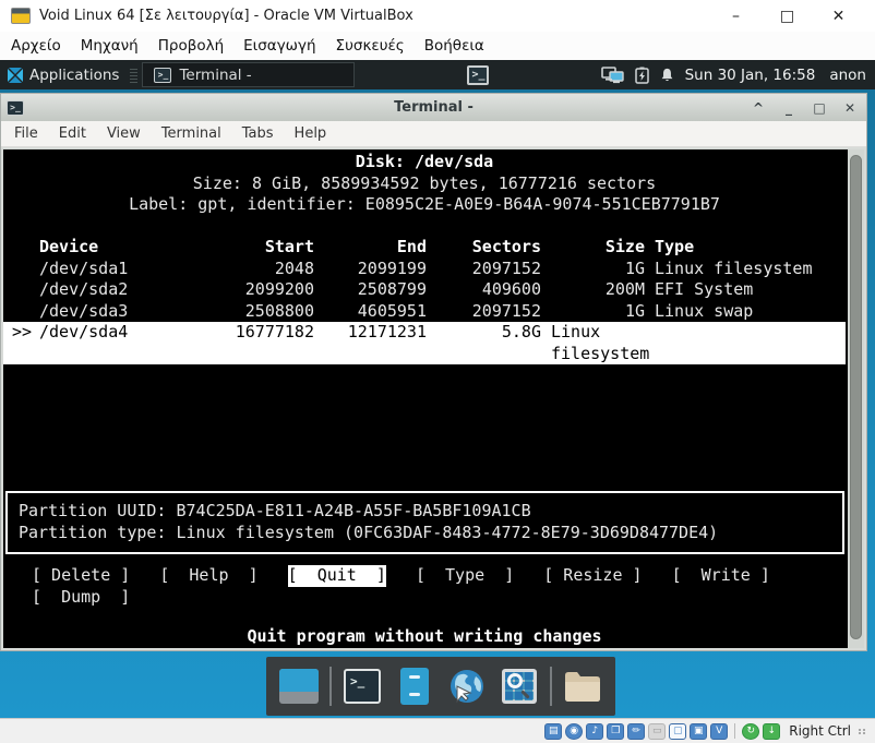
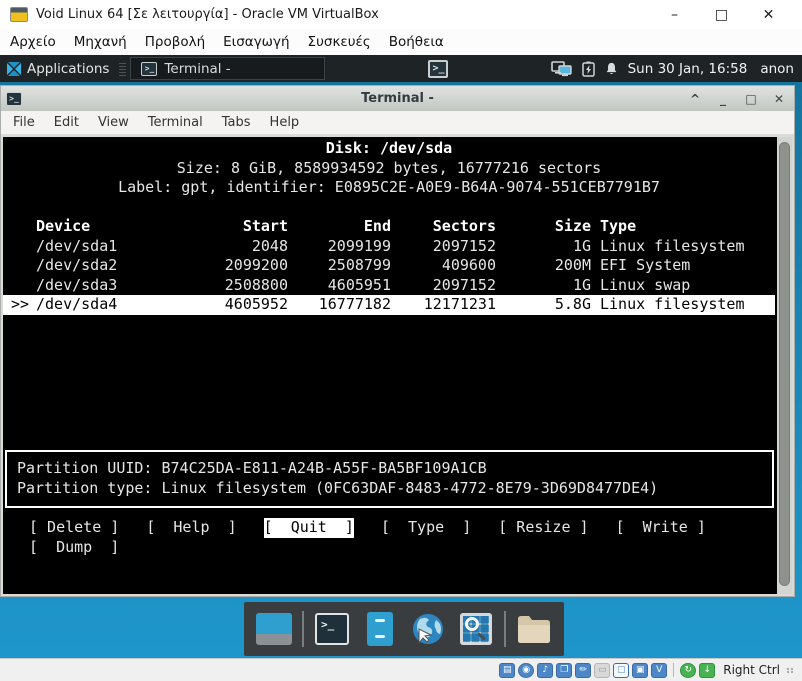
  Void Linux 64 [Σε λειτουργία] - Oracle VM VirtualBox
  –
  □
  ✕
  Αρχείο
  Μηχανή
  Προβολή
  Εισαγωγή
  Συσκευές
  Βοήθεια
  >_
  Terminal -
  ^
  _
  □
  ✕
  File
  Edit
  View
  Terminal
  Tabs
  Help
  Disk: /dev/sda
  Size: 8 GiB, 8589934592 bytes, 16777216 sectors
  Label: gpt, identifier: E0895C2E-A0E9-B64A-9074-551CEB7791B7
  Device
  Start
  End
  Sectors
  Size
  Type
  /dev/sda1
  2048
  2099199
  2097152
  1G
  Linux filesystem
  /dev/sda2
  2099200
  2508799
  409600
  200M
  EFI System
  /dev/sda3
  2508800
  4605951
  2097152
  1G
  Linux swap
  >>
  /dev/sda4
+ 4605952
  16777182
  12171231
  5.8G
  Linux filesystem
  Partition UUID: B74C25DA-E811-A24B-A55F-BA5BF109A1CB
  Partition type: Linux filesystem (0FC63DAF-8483-4772-8E79-3D69D8477DE4)
  [ Delete ]
  [ Help ]
  [ Quit ]
  [ Type ]
  [ Resize ]
  [ Write ]
  [ Dump ]
- Quit program without writing changes
  >_
  Applications
  >_
  Terminal -
  >_
  Sun 30 Jan, 16:58
  anon
  ▤
  ◉
  ♪
  ❒
  ✏
  ▭
  ▢
  ▣
  V
  ↻
  ↓
  Right Ctrl
